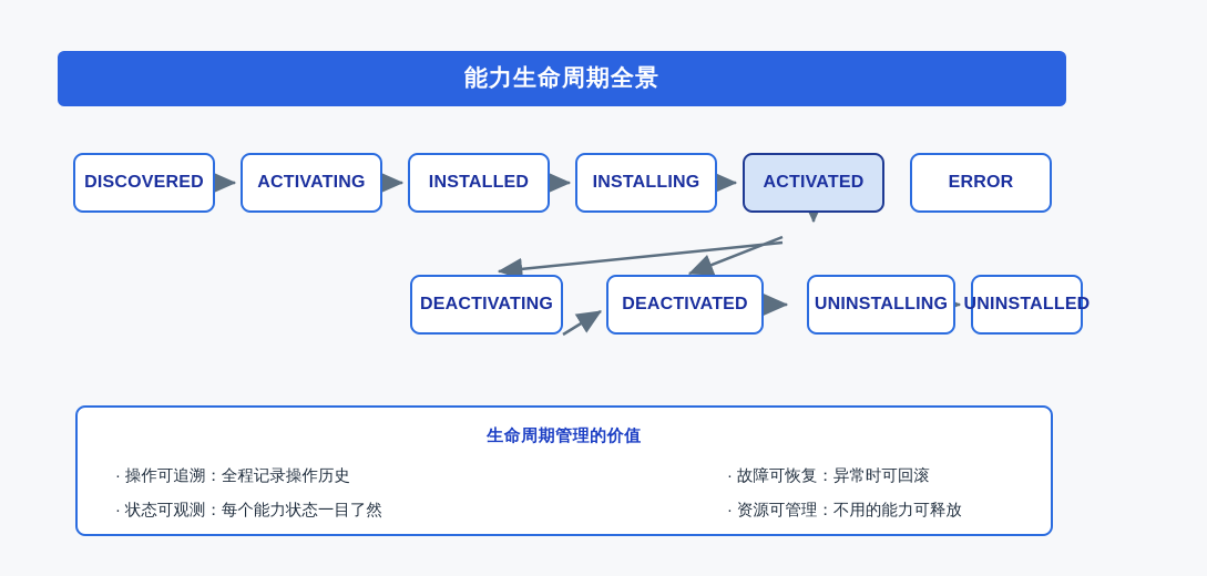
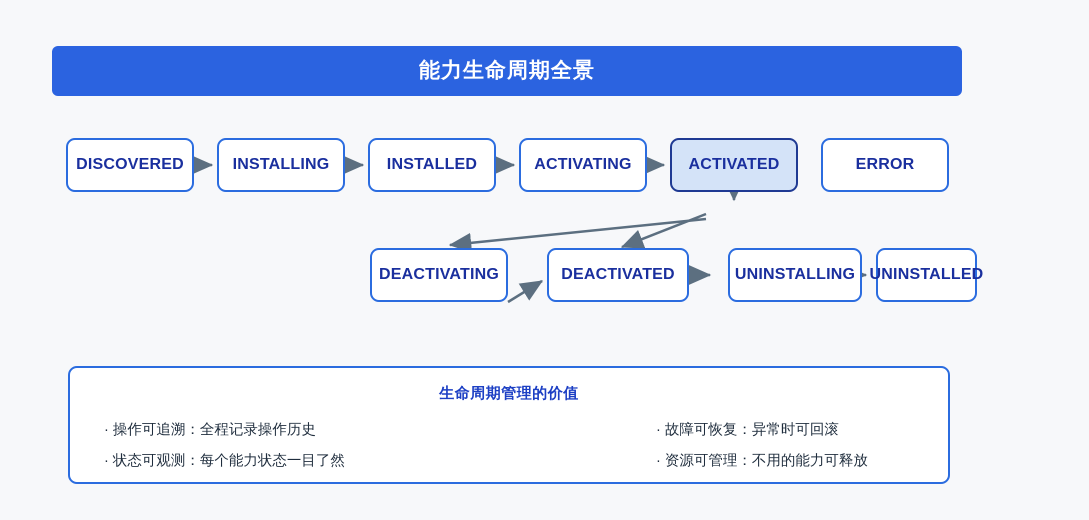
  能力生命周期全景
  DISCOVERED
- ACTIVATING
+ INSTALLING
  INSTALLED
- INSTALLING
+ ACTIVATING
  ACTIVATED
  ERROR
  DEACTIVATING
  DEACTIVATED
  UNINSTALLING
  UNINSTALLED
  生命周期管理的价值
  · 操作可追溯：全程记录操作历史
  · 故障可恢复：异常时可回滚
  · 状态可观测：每个能力状态一目了然
  · 资源可管理：不用的能力可释放
